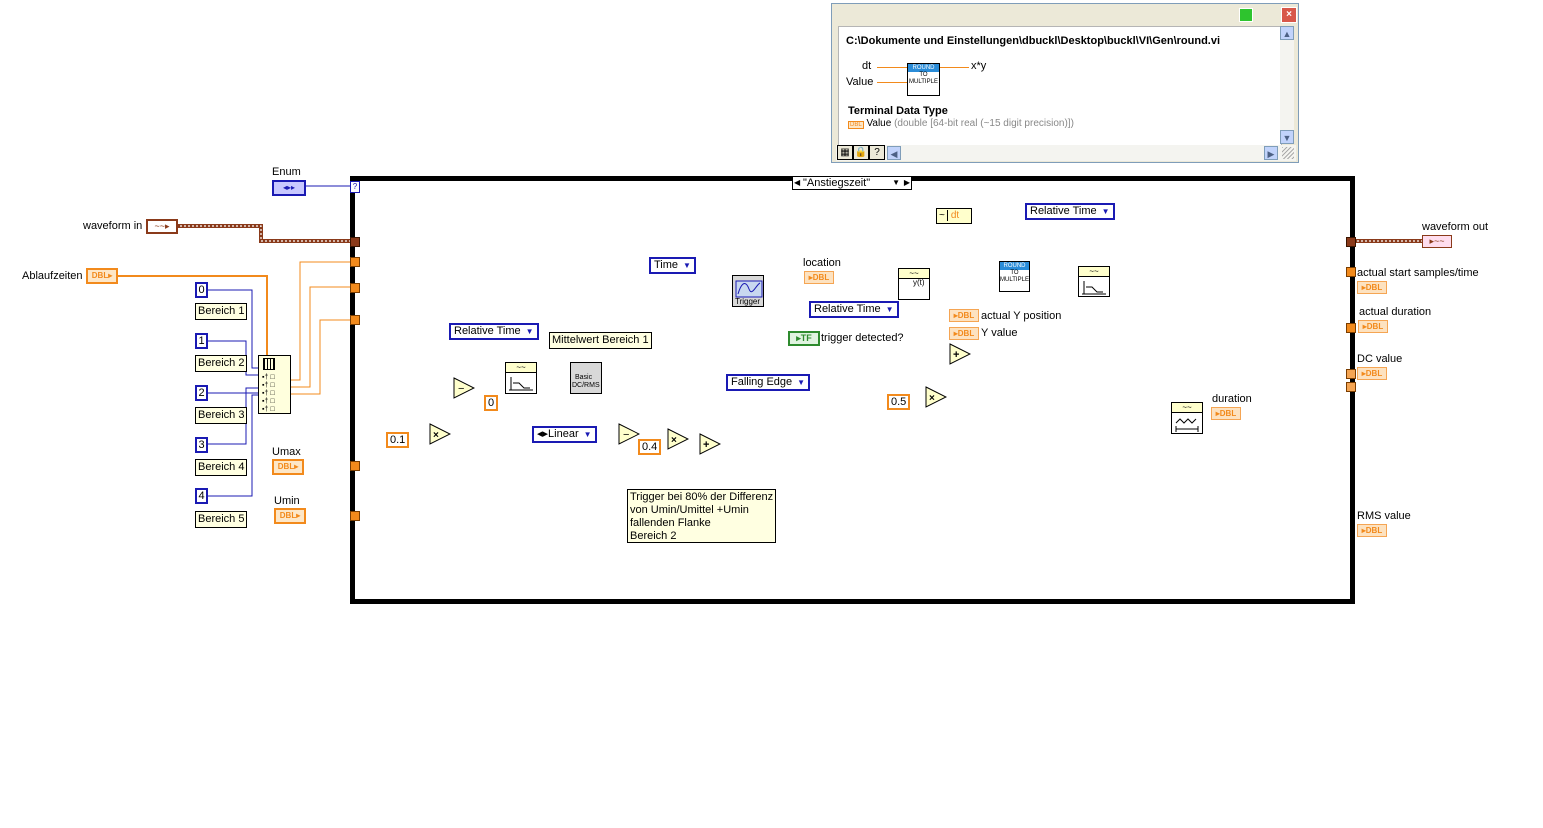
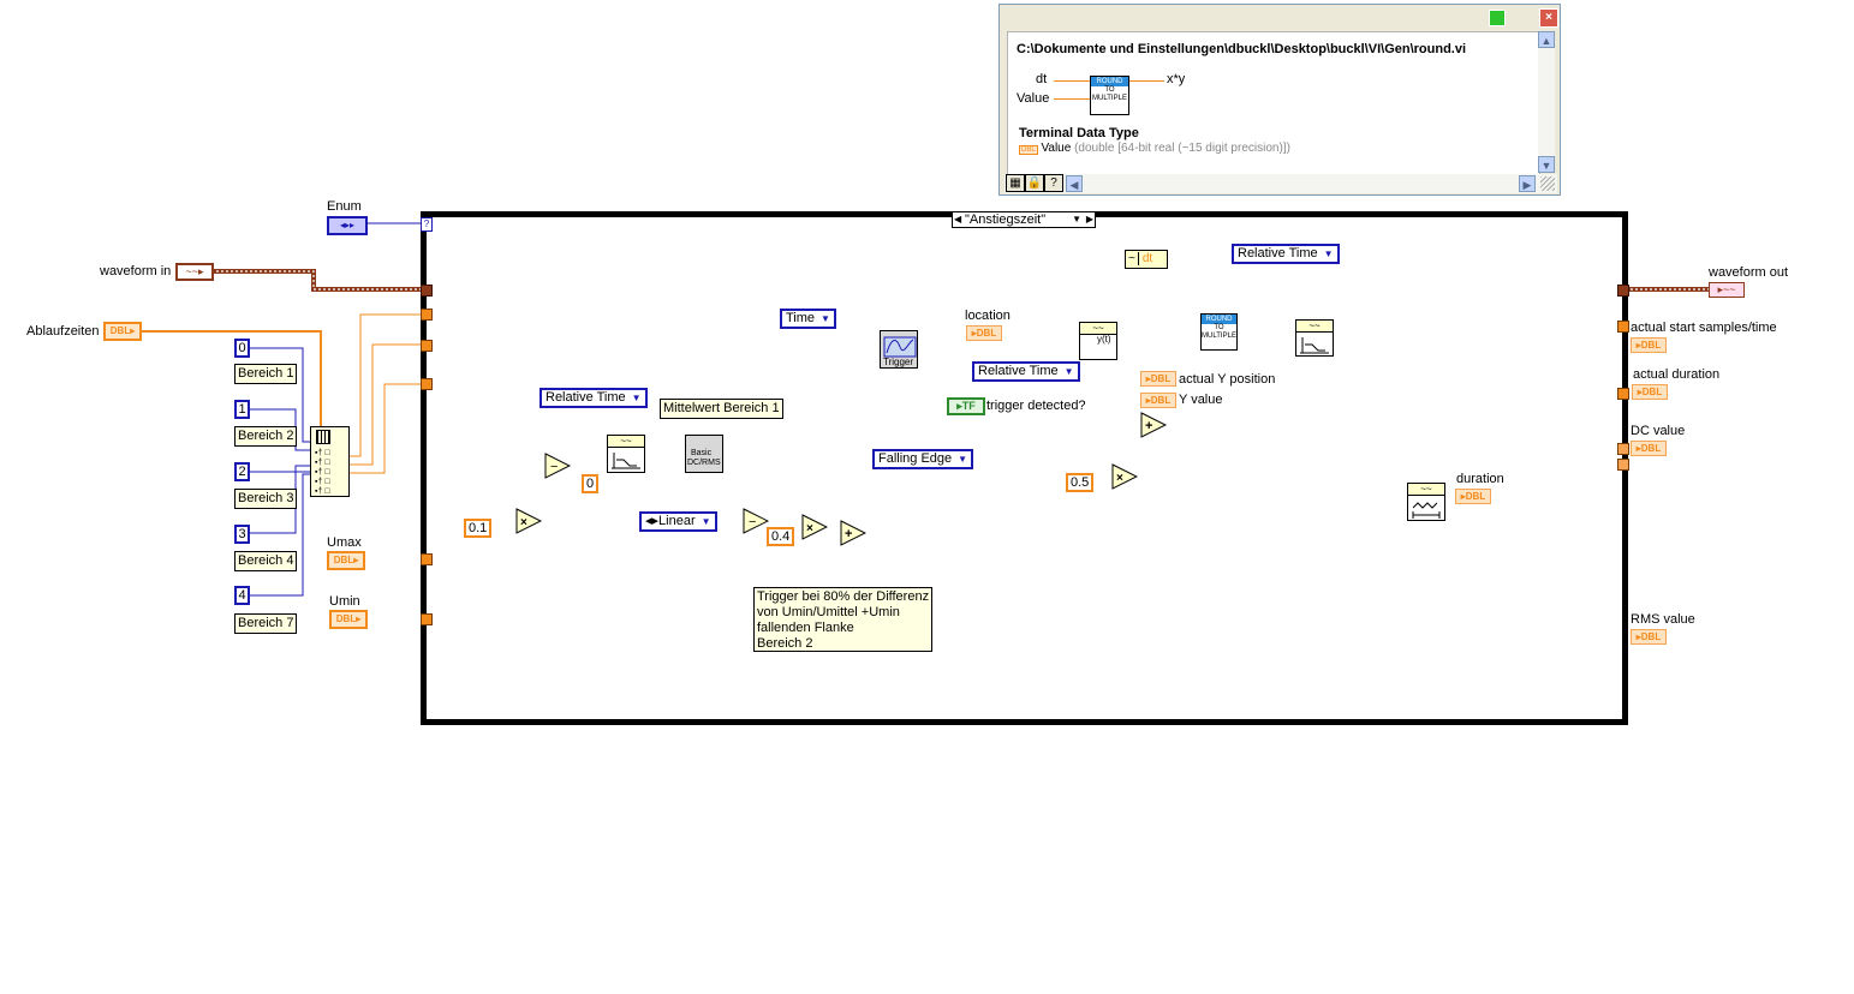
  ?
  ◀
  "Anstiegszeit"
  ▼
  ▶
  Enum
  ◂▸▸
  waveform in
  ~~▸
  Ablaufzeiten
  DBL▸
  Umax
  DBL▸
  Umin
  DBL▸
  0
  Bereich 1
  1
  Bereich 2
  2
  Bereich 3
  3
  Bereich 4
  4
- Bereich 5
+ Bereich 7
  Relative Time ▼
  Mittelwert Bereich 1
  −
  ×
  0.1
  0
  ~~
  ◂▸Linear ▼
  −
  0.4
  ×
  +
  Trigger bei 80% der Differenz
  von Umin/Umittel +Umin
  fallenden Flanke
  Bereich 2
  Time ▼
  Trigger
  Falling Edge ▼
  location
  ▸DBL
  ▸TF
  trigger detected?
  Relative Time ▼
  ~~
  y(t)
  ~ dt
  ▸DBL
  actual Y position
  ▸DBL
  Y value
  +
  ×
  0.5
  Relative Time ▼
  ~~
  ~~
  duration
  ▸DBL
  waveform out
  ▸~~
  actual start samples/time
  ▸DBL
  actual duration
  ▸DBL
  DC value
  ▸DBL
  RMS value
  ▸DBL
  ×
  C:\Dokumente und Einstellungen\dbuckl\Desktop\buckl\VI\Gen\round.vi
  dt
  Value
  x*y
  Terminal Data Type
  Value (double [64-bit real (~15 digit precision)])
  ▲
  ▼
  ▦
  🔒
  ?
  ◀
  ▶
